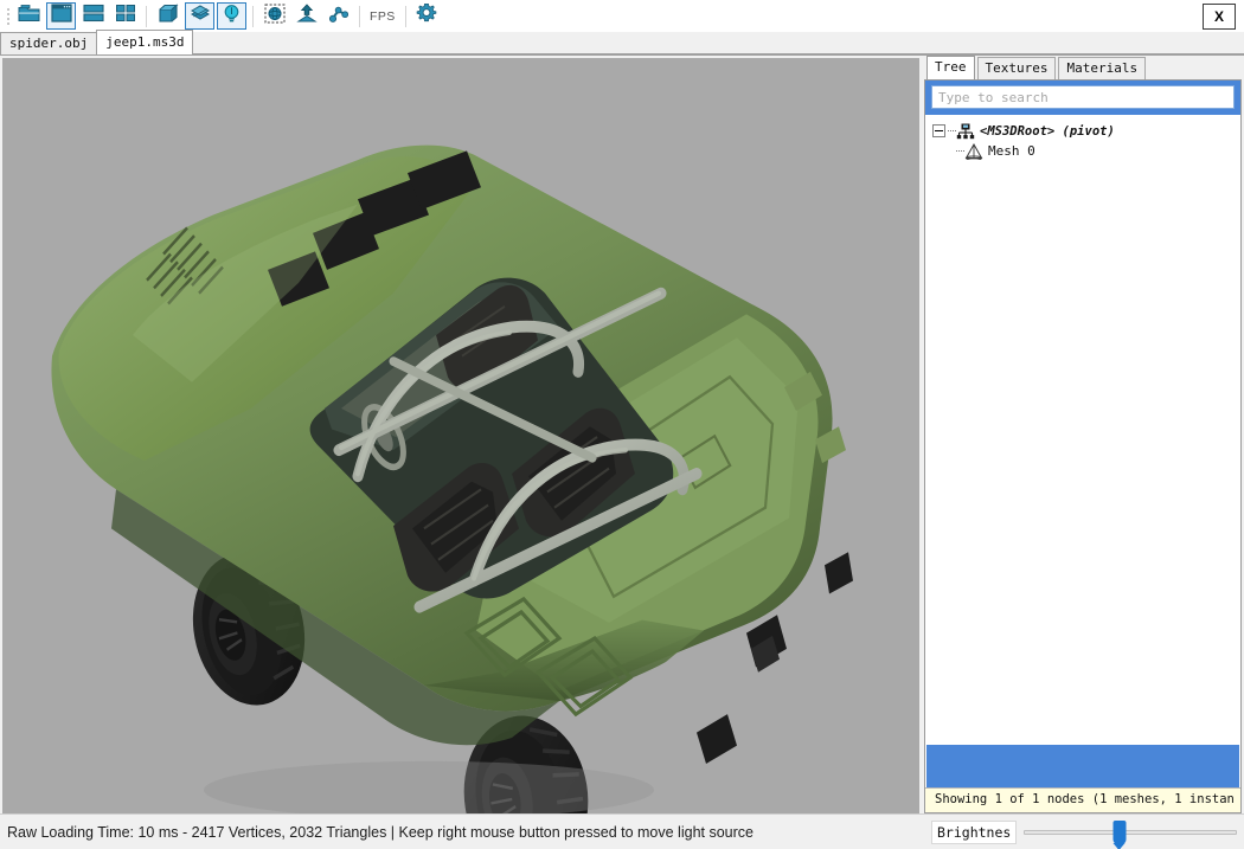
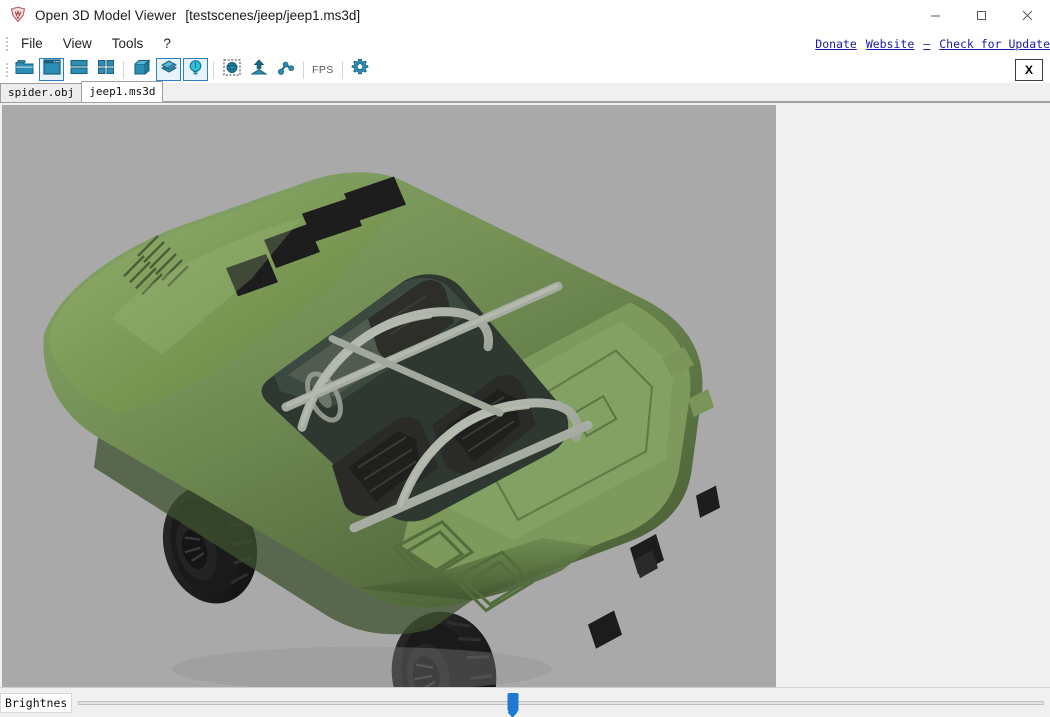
+ Open 3D Model Viewer
+ [testscenes/jeep/jeep1.ms3d]
+ File
+ View
+ Tools
+ ?
+ Donate
+ Website
+ —
+ Check for Update
  FPS
  X
  spider.obj
  jeep1.ms3d
- Tree
- Textures
- Materials
- Type to search
- <MS3DRoot> (pivot)
- Mesh 0
- Showing 1 of 1 nodes (1 meshes, 1 instan
- Raw Loading Time: 10 ms - 2417 Vertices, 2032 Triangles | Keep right mouse button pressed to move light source
  Brightnes
